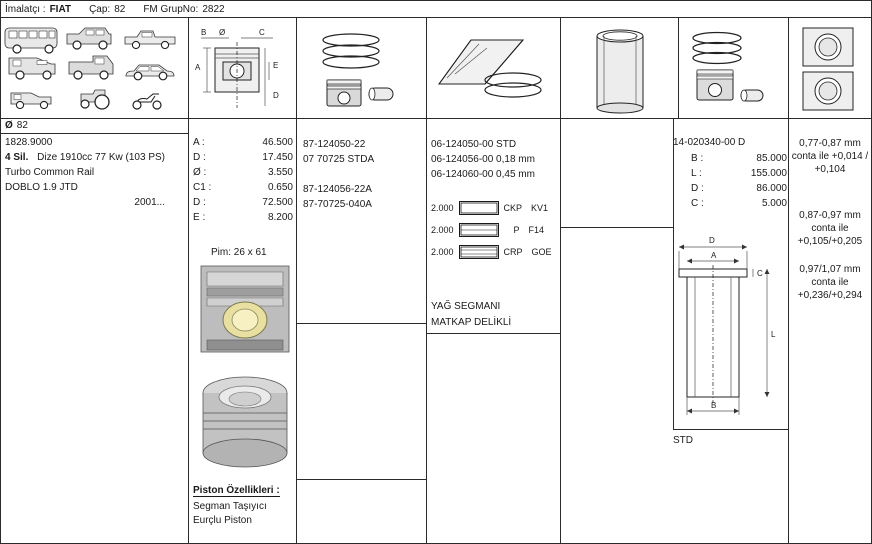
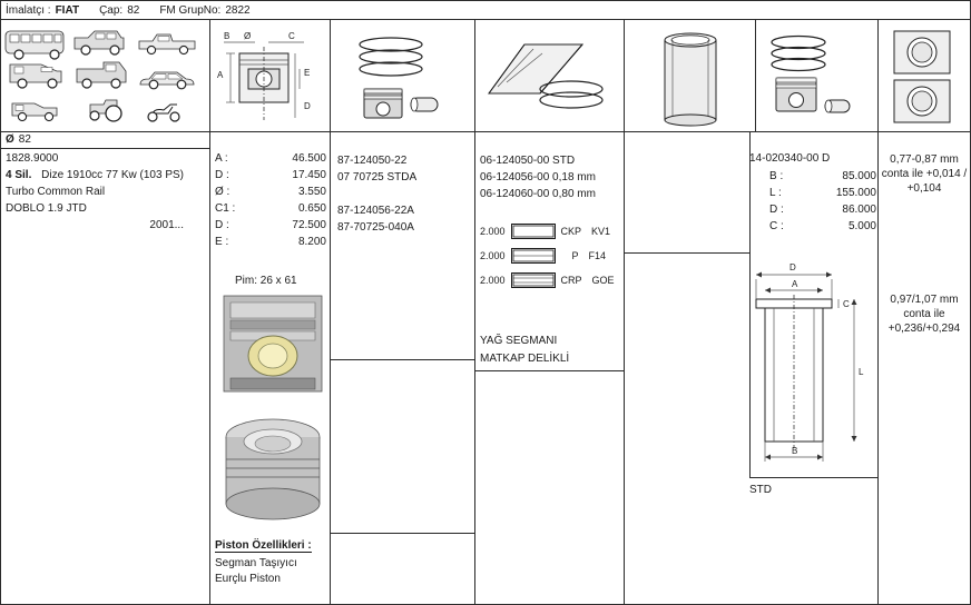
  İmalatçı :
  FIAT
  Çap:
  82
  FM GrupNo:
  2822
  B
  Ø
  C
  E
  D
  A
  Ø
  82
  1828.9000
  4 Sil. Dize 1910cc 77 Kw (103 PS)
  Turbo Common Rail
  DOBLO 1.9 JTD
  2001...
  A :
  46.500
  D :
  17.450
  Ø :
  3.550
  C1 :
  0.650
  D :
  72.500
  E :
  8.200
  Pim: 26 x 61
  Piston Özellikleri :
  Segman Taşıyıcı
  Eurçlu Piston
  87-124050-22
  07 70725 STDA
  87-124056-22A
  87-70725-040A
  06-124050-00 STD
  06-124056-00 0,18 mm
- 06-124060-00 0,45 mm
+ 06-124060-00 0,80 mm
  2.000
  CKP
  KV1
  2.000
  P
  F14
  2.000
  CRP
  GOE
  YAĞ SEGMANI
  MATKAP DELİKLİ
  14-020340-00 D
  B :
  85.000
  L :
  155.000
  D :
  86.000
  C :
  5.000
  D
  A
  C
  L
  B
  STD
  0,77-0,87 mm
  conta ile +0,014 / +0,104
- 0,87-0,97 mm
- conta ile +0,105/+0,205
  0,97/1,07 mm
  conta ile +0,236/+0,294
